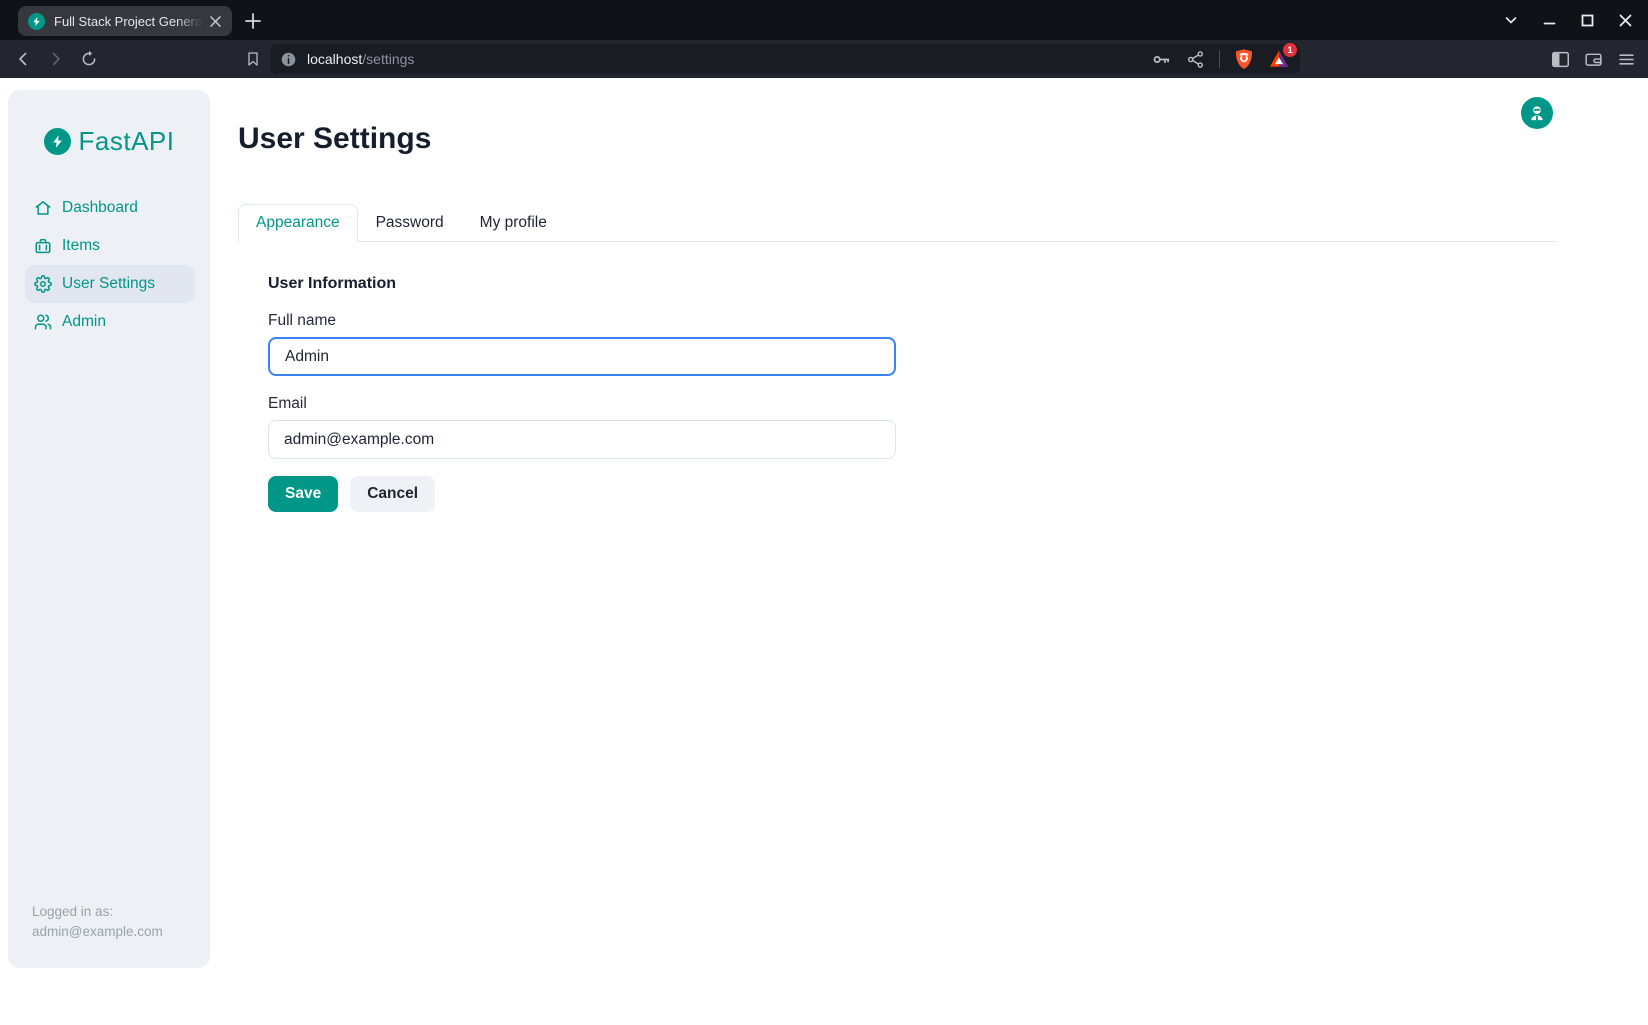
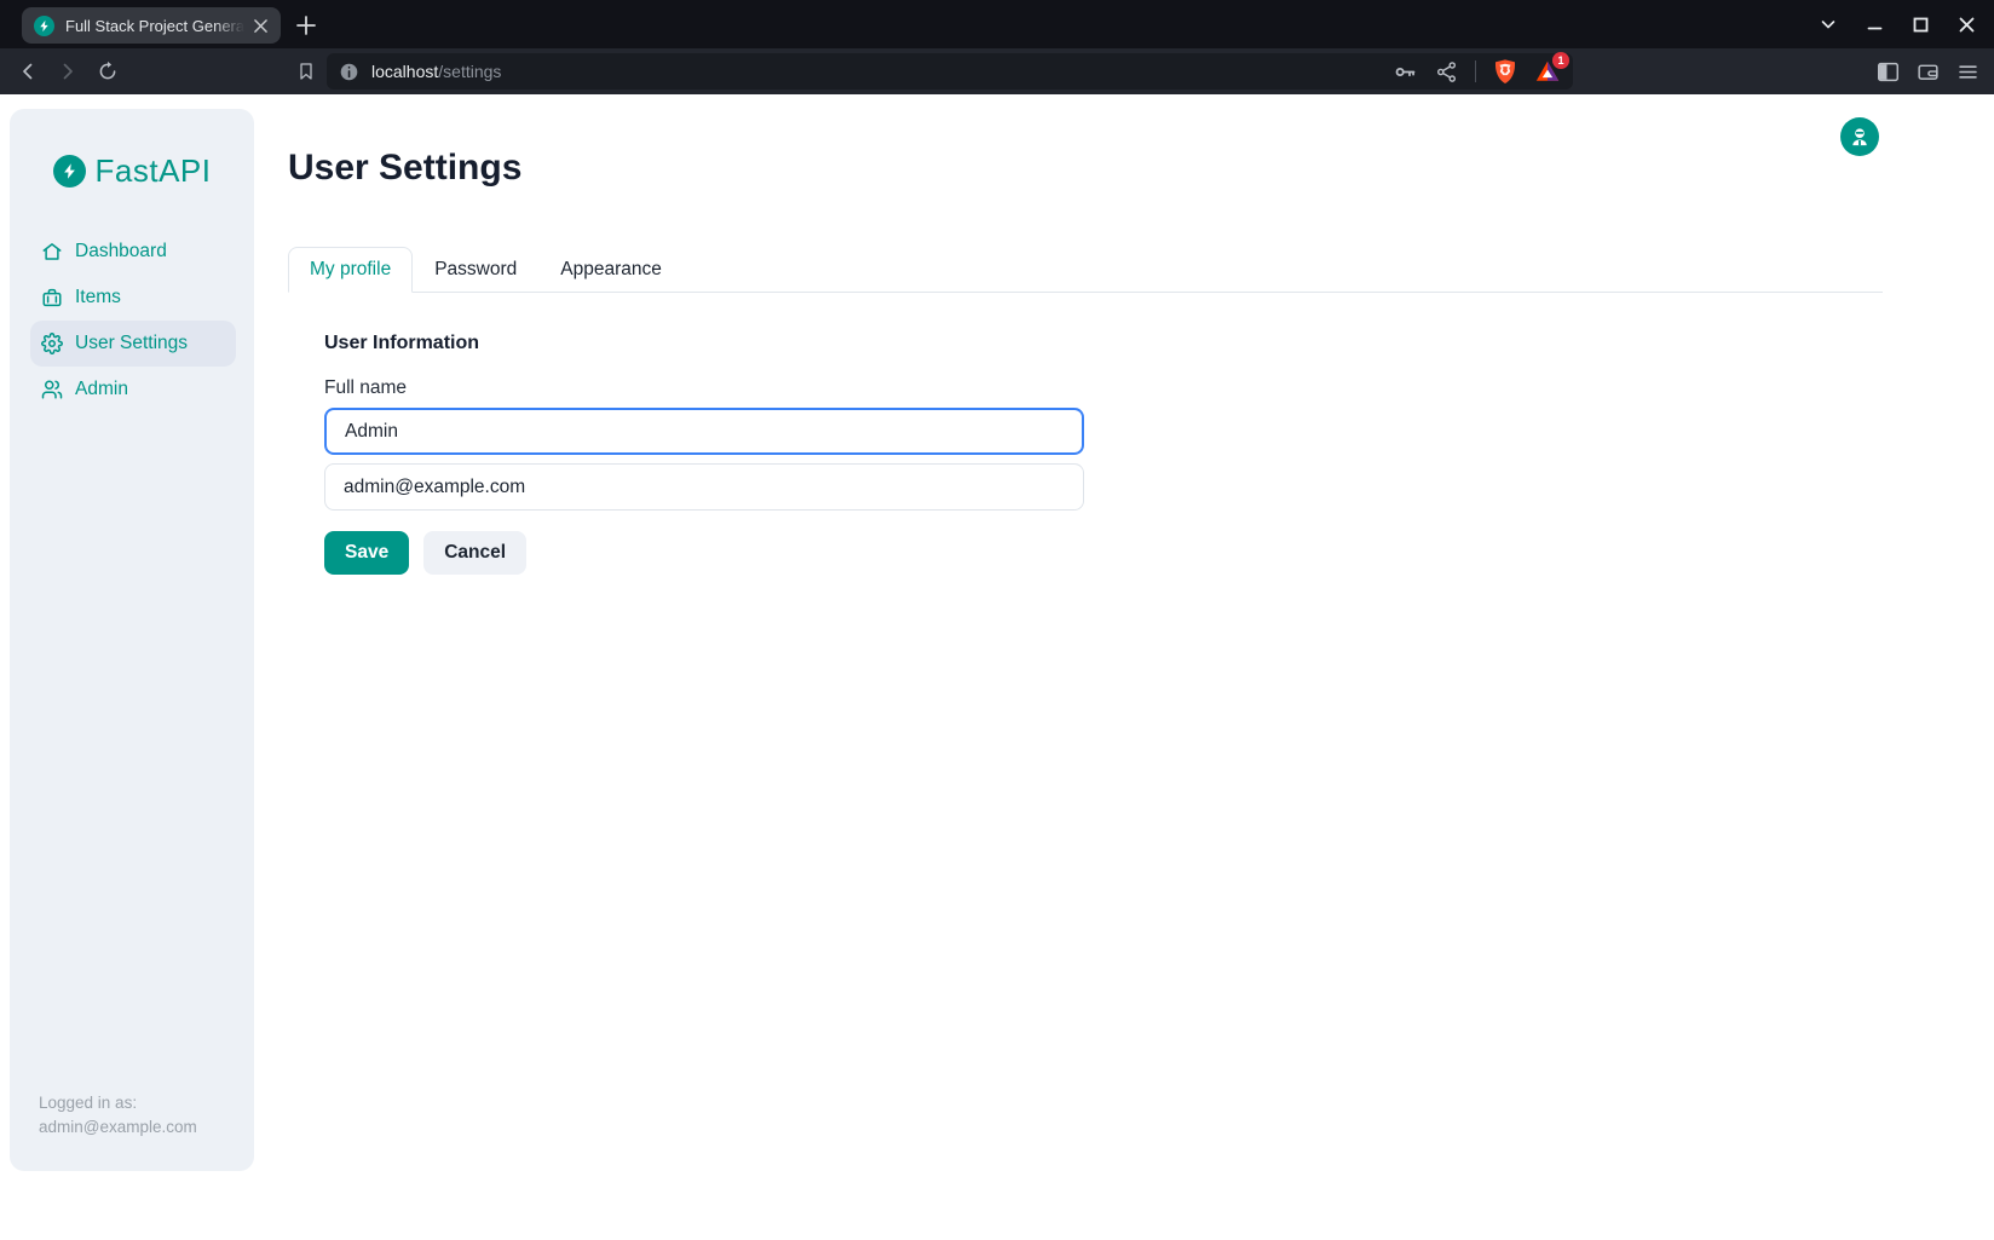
  Full Stack Project Ge
  localhost/settings
  1
  FastAPI
  Dashboard
  Items
  User Settings
  Admin
  Logged in as:
  admin@example.com
  User Settings
- Appearance
+ My profile
  Password
- My profile
+ Appearance
  User Information
  Full name
  Admin
- Email
  admin@example.com
  Save
  Cancel
